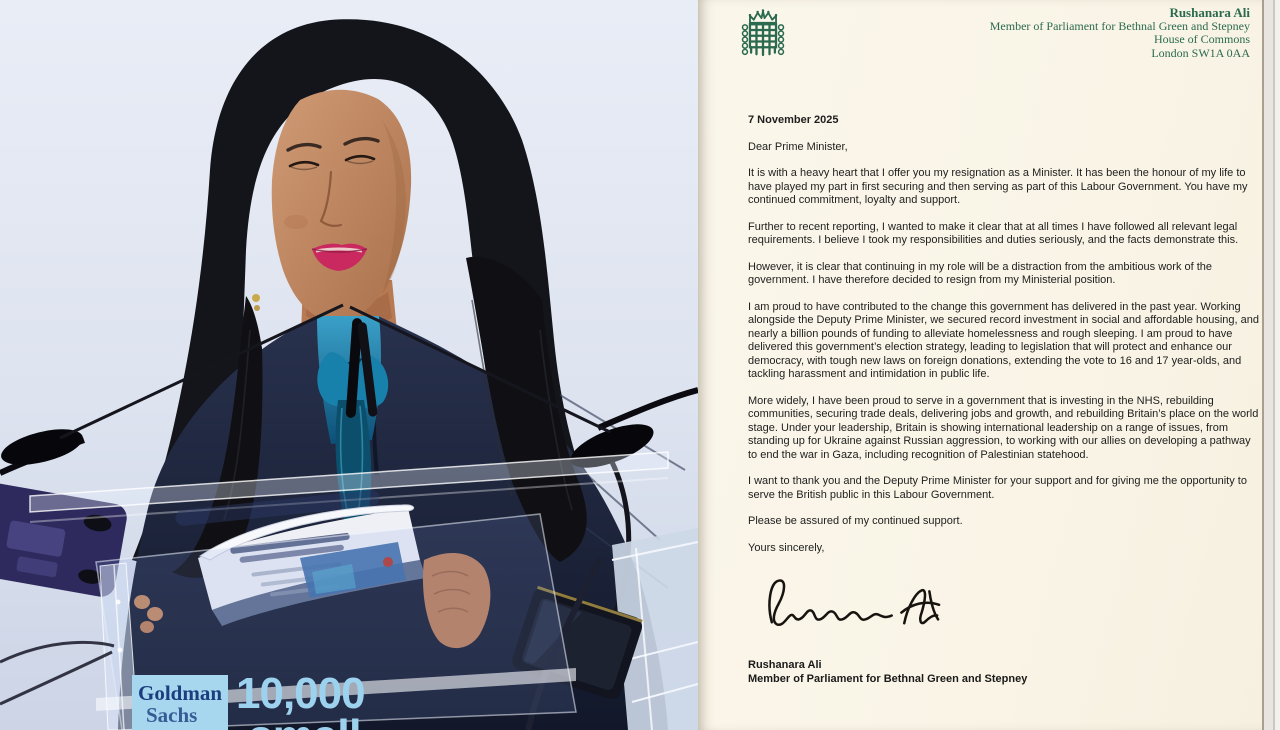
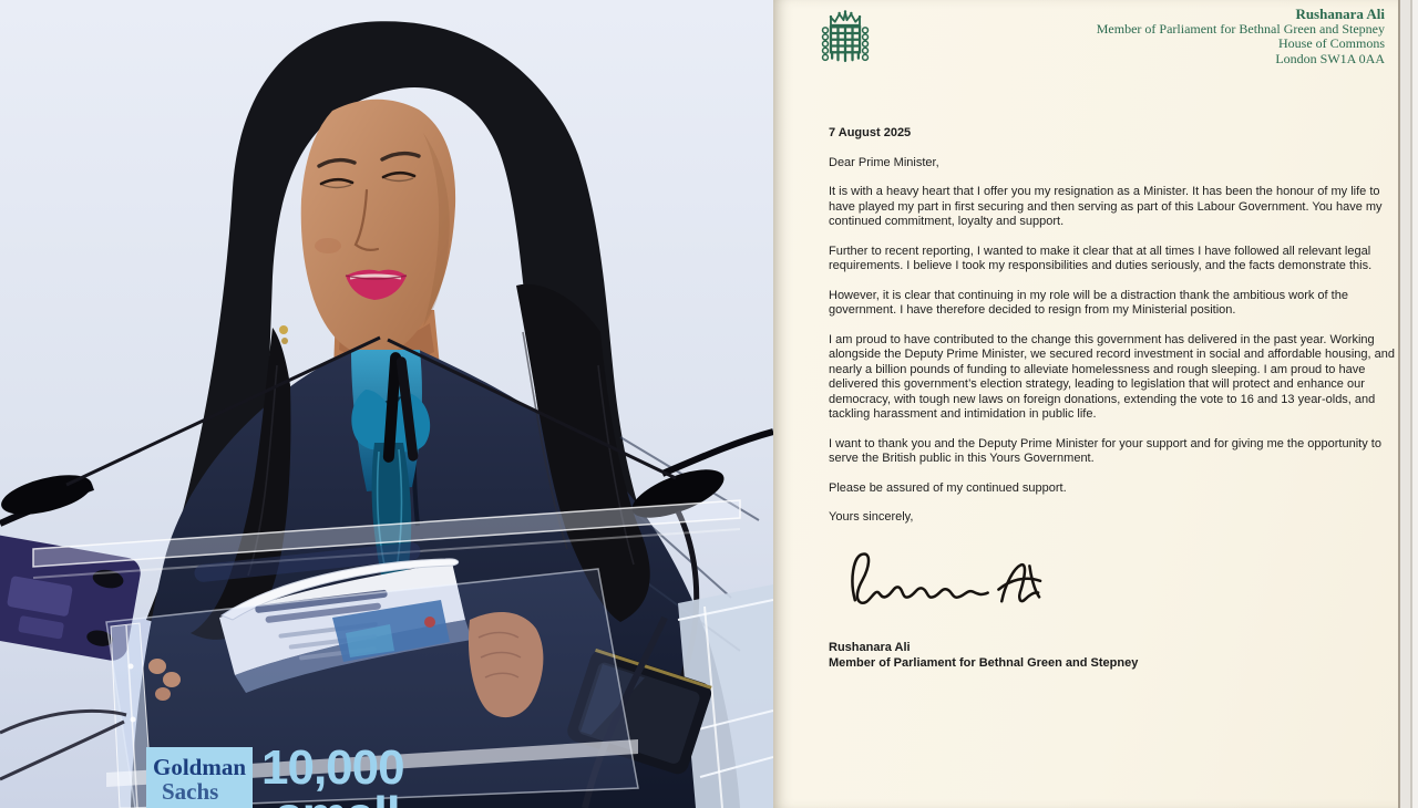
  Goldman
  Sachs
  10,000
  Rushanara Ali
  Member of Parliament for Bethnal Green and Stepney
  House of Commons
  London SW1A 0AA
- 7 November 2025
+ 7 August 2025
  Dear Prime Minister,
  It is with a heavy heart that I offer you my resignation as a Minister. It has been the honour of my life to have played my part in first securing and then serving as part of this Labour Government. You have my continued commitment, loyalty and support.
  Further to recent reporting, I wanted to make it clear that at all times I have followed all relevant legal requirements. I believe I took my responsibilities and duties seriously, and the facts demonstrate this.
- However, it is clear that continuing in my role will be a distraction from the ambitious work of the government. I have therefore decided to resign from my Ministerial position.
+ However, it is clear that continuing in my role will be a distraction thank the ambitious work of the government. I have therefore decided to resign from my Ministerial position.
- I am proud to have contributed to the change this government has delivered in the past year. Working alongside the Deputy Prime Minister, we secured record investment in social and affordable housing, and nearly a billion pounds of funding to alleviate homelessness and rough sleeping. I am proud to have delivered this government’s election strategy, leading to legislation that will protect and enhance our democracy, with tough new laws on foreign donations, extending the vote to 16 and 17 year-olds, and tackling harassment and intimidation in public life.
+ I am proud to have contributed to the change this government has delivered in the past year. Working alongside the Deputy Prime Minister, we secured record investment in social and affordable housing, and nearly a billion pounds of funding to alleviate homelessness and rough sleeping. I am proud to have delivered this government’s election strategy, leading to legislation that will protect and enhance our democracy, with tough new laws on foreign donations, extending the vote to 16 and 13 year-olds, and tackling harassment and intimidation in public life.
- More widely, I have been proud to serve in a government that is investing in the NHS, rebuilding communities, securing trade deals, delivering jobs and growth, and rebuilding Britain’s place on the world stage. Under your leadership, Britain is showing international leadership on a range of issues, from standing up for Ukraine against Russian aggression, to working with our allies on developing a pathway to end the war in Gaza, including recognition of Palestinian statehood.
- I want to thank you and the Deputy Prime Minister for your support and for giving me the opportunity to serve the British public in this Labour Government.
+ I want to thank you and the Deputy Prime Minister for your support and for giving me the opportunity to serve the British public in this Yours Government.
  Please be assured of my continued support.
  Yours sincerely,
  Rushanara Ali
  Member of Parliament for Bethnal Green and Stepney
